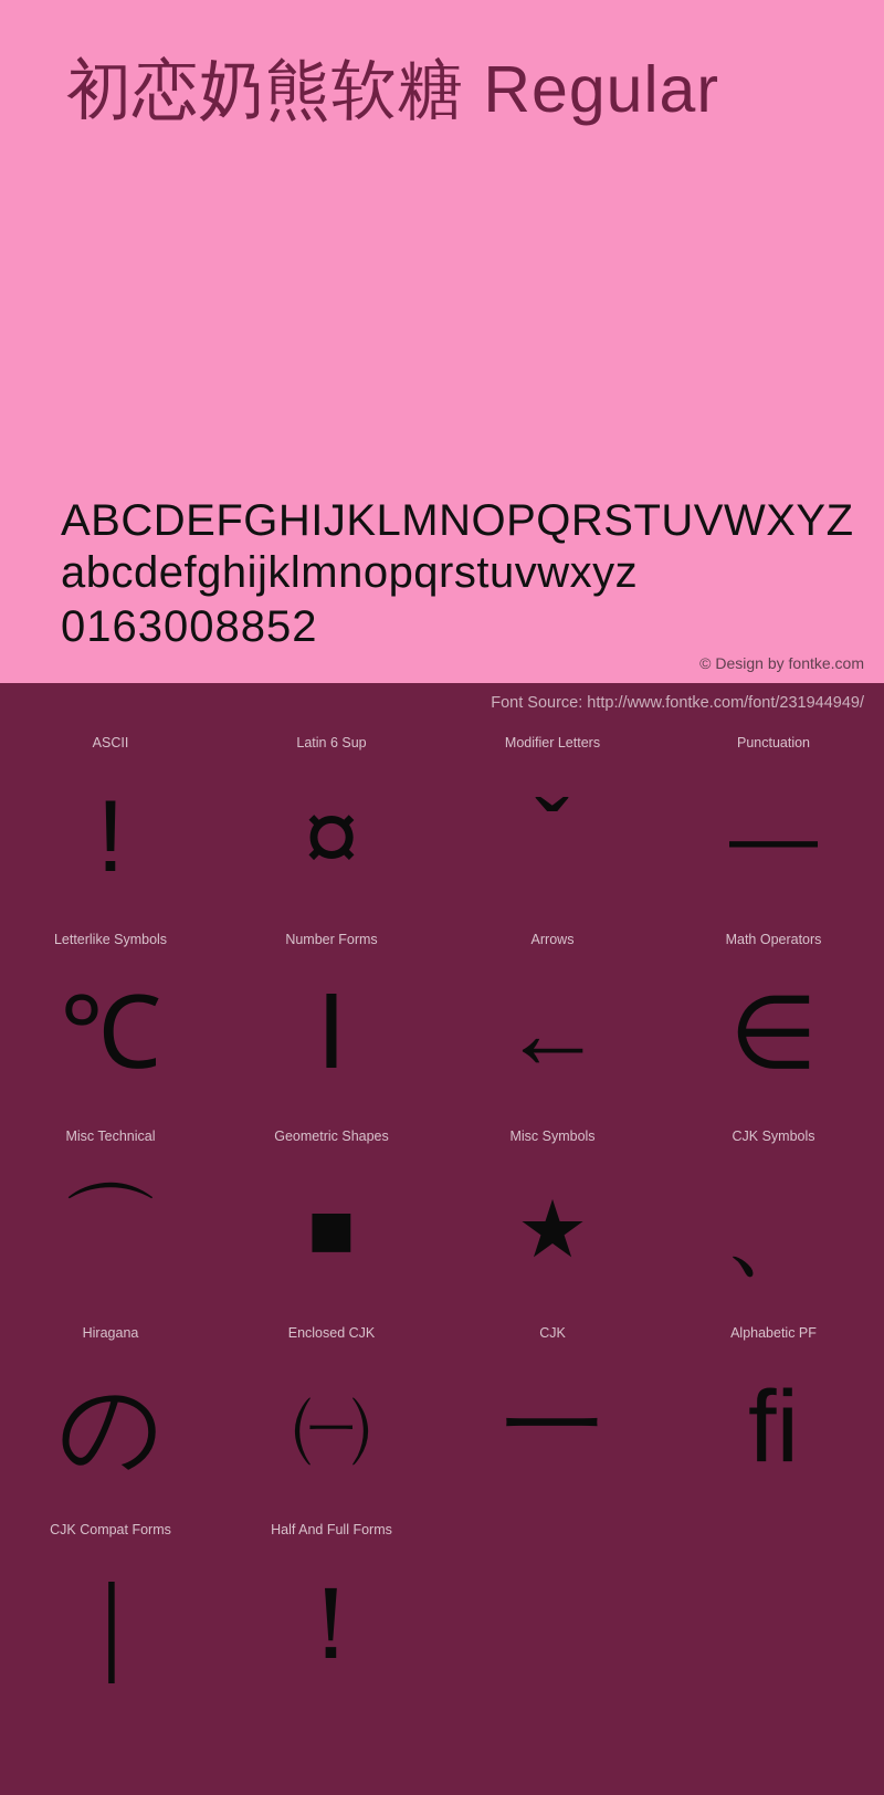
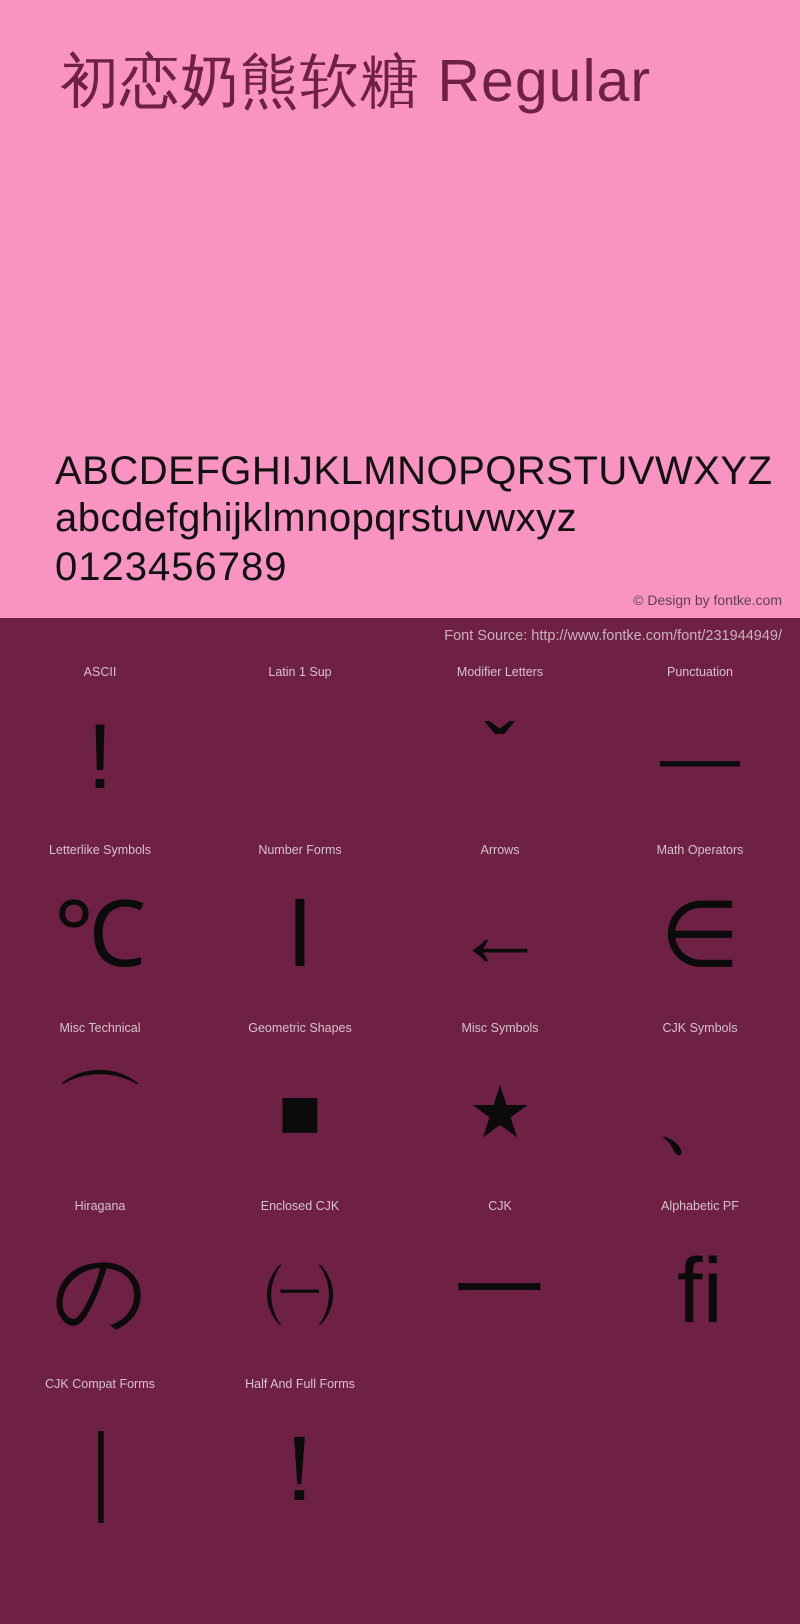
  初恋奶熊软糖 Regular
  ABCDEFGHIJKLMNOPQRSTUVWXYZ
  abcdefghijklmnopqrstuvwxyz
- 0163008852
+ 0123456789
  © Design by fontke.com
  Font Source: http://www.fontke.com/font/231944949/
  ASCII
  !
- Latin 6 Sup
+ Latin 1 Sup
- ¤
  Modifier Letters
  ˇ
  Punctuation
  —
  Letterlike Symbols
  ℃
  Number Forms
  Ⅰ
  Arrows
  ←
  Math Operators
  ∈
  Misc Technical
  ⌒
  Geometric Shapes
  ■
  Misc Symbols
  ★
  CJK Symbols
  、
  Hiragana
  の
  Enclosed CJK
  ㈠
  CJK
  一
  Alphabetic PF
  ﬁ
  CJK Compat Forms
  ｜
  Half And Full Forms
  ！
